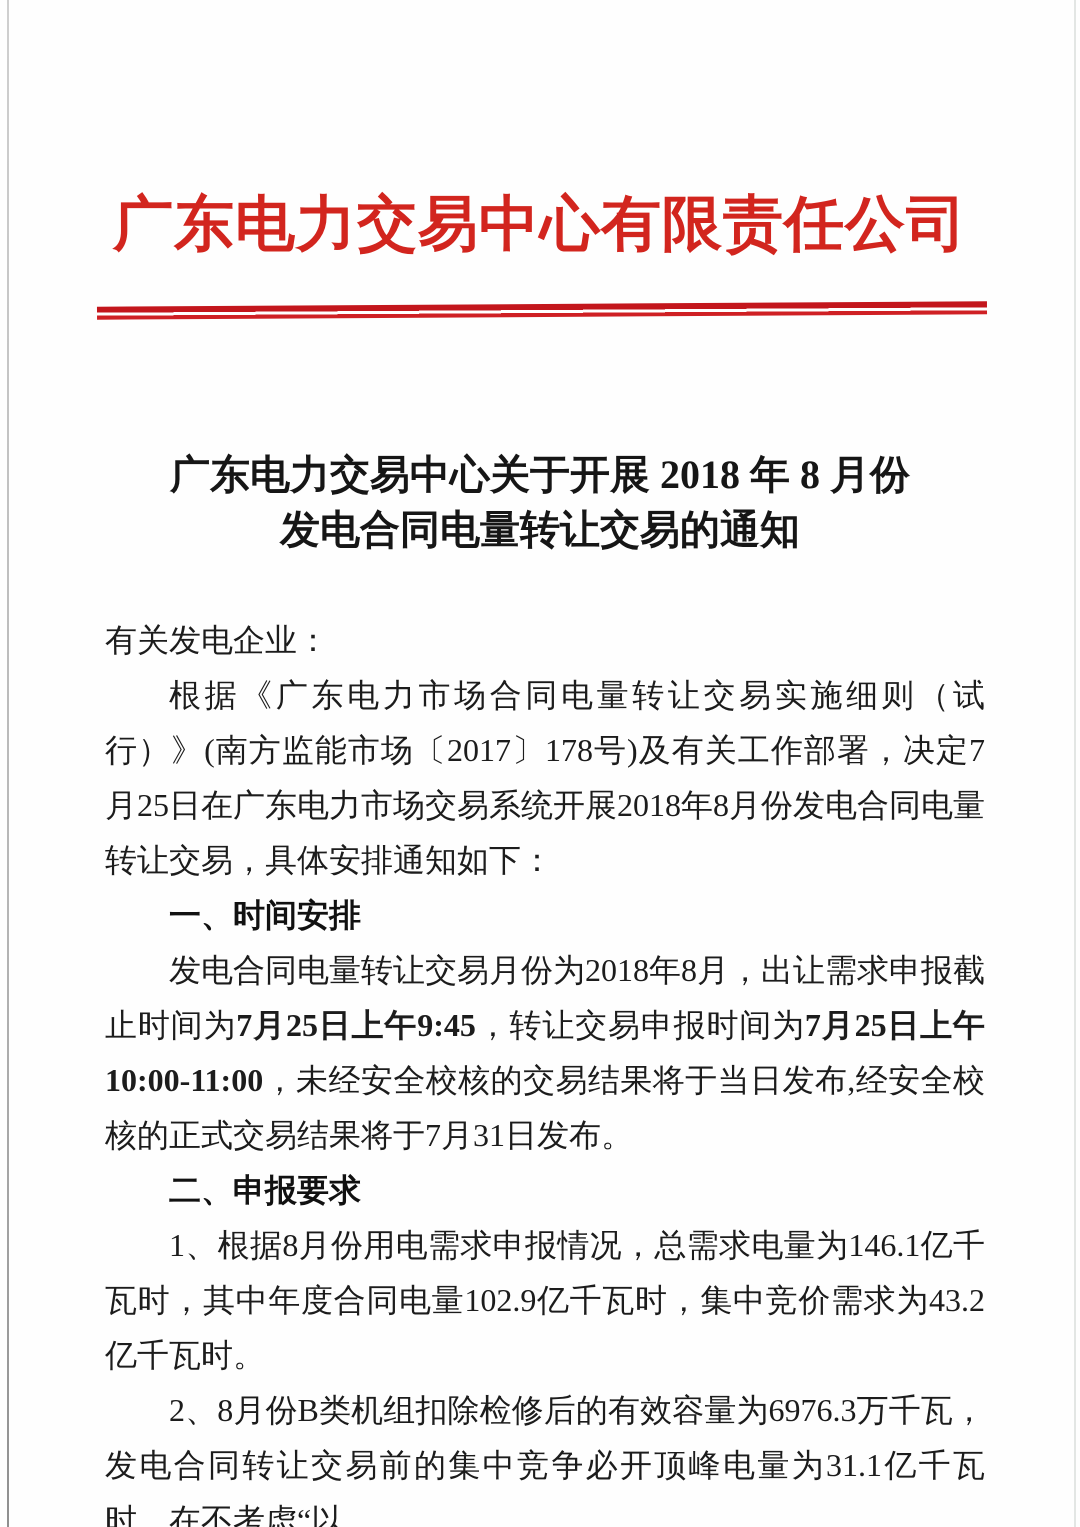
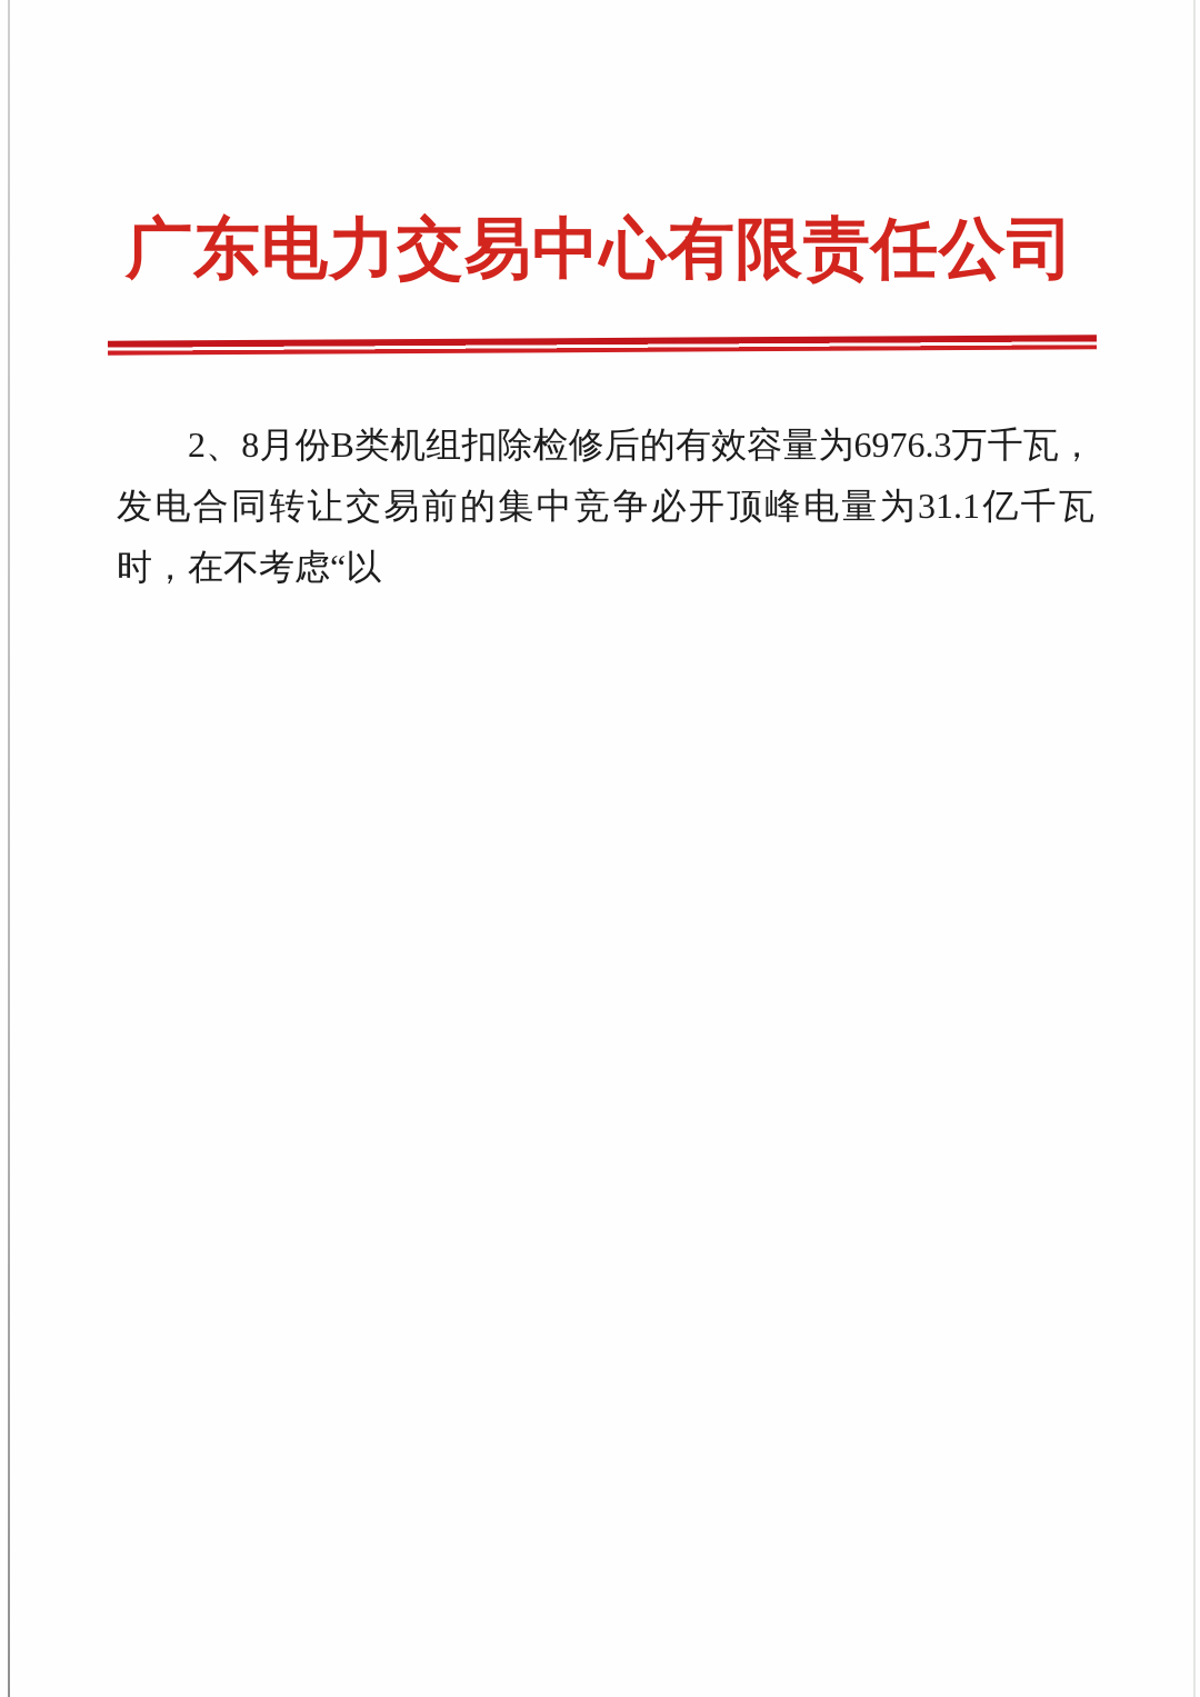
  广东电力交易中心有限责任公司
- 广东电力交易中心关于开展 2018 年 8 月份
- 发电合同电量转让交易的通知
- 有关发电企业：
- 根据《广东电力市场合同电量转让交易实施细则（试行）》(南方监能市场〔2017〕178号)及有关工作部署，决定7月25日在广东电力市场交易系统开展2018年8月份发电合同电量转让交易，具体安排通知如下：
- 一、时间安排
- 发电合同电量转让交易月份为2018年8月，出让需求申报截止时间为7月25日上午9:45，转让交易申报时间为7月25日上午10:00-11:00，未经安全校核的交易结果将于当日发布,经安全校核的正式交易结果将于7月31日发布。
- 二、申报要求
- 1、根据8月份用电需求申报情况，总需求电量为146.1亿千瓦时，其中年度合同电量102.9亿千瓦时，集中竞价需求为43.2亿千瓦时。
  2、8月份B类机组扣除检修后的有效容量为6976.3万千瓦，发电合同转让交易前的集中竞争必开顶峰电量为31.1亿千瓦时，在不考虑“以
